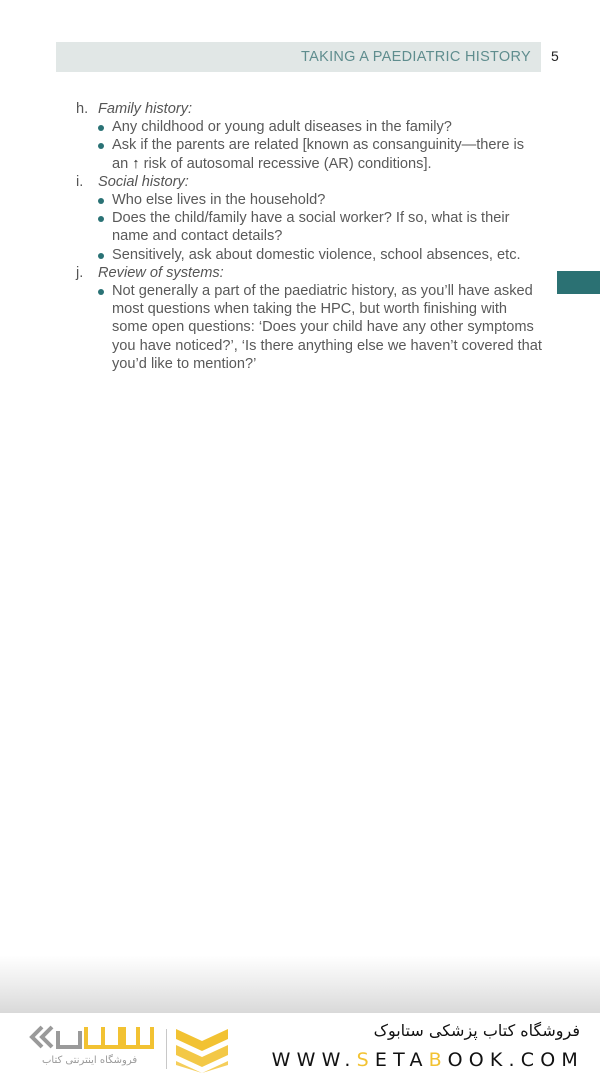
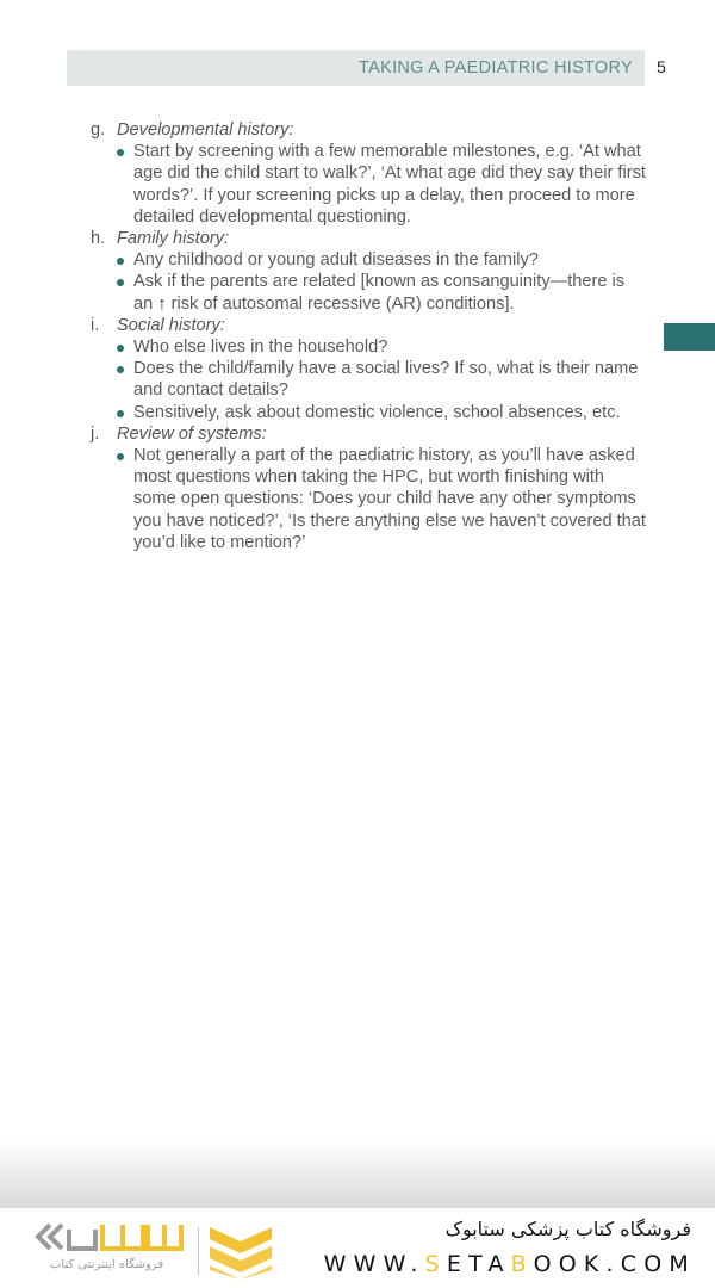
  TAKING A PAEDIATRIC HISTORY
  5
+ g.
+ Developmental history:
+ Start by screening with a few memorable milestones, e.g. ‘At what age did the child start to walk?’, ‘At what age did they say their first words?’. If your screening picks up a delay, then proceed to more detailed developmental questioning.
  h.
  Family history:
  Any childhood or young adult diseases in the family?
  Ask if the parents are related [known as consanguinity—there is an ↑ risk of autosomal recessive (AR) conditions].
  i.
  Social history:
  Who else lives in the household?
- Does the child/family have a social worker? If so, what is their name and contact details?
+ Does the child/family have a social lives? If so, what is their name and contact details?
  Sensitively, ask about domestic violence, school absences, etc.
  j.
  Review of systems:
  Not generally a part of the paediatric history, as you’ll have asked most questions when taking the HPC, but worth finishing with some open questions: ‘Does your child have any other symptoms you have noticed?’, ‘Is there anything else we haven’t covered that you’d like to mention?’
  فروشگاه اینترنتی کتاب
  فروشگاه کتاب پزشکی ستابوک
  WWW.SETABOOK.COM
